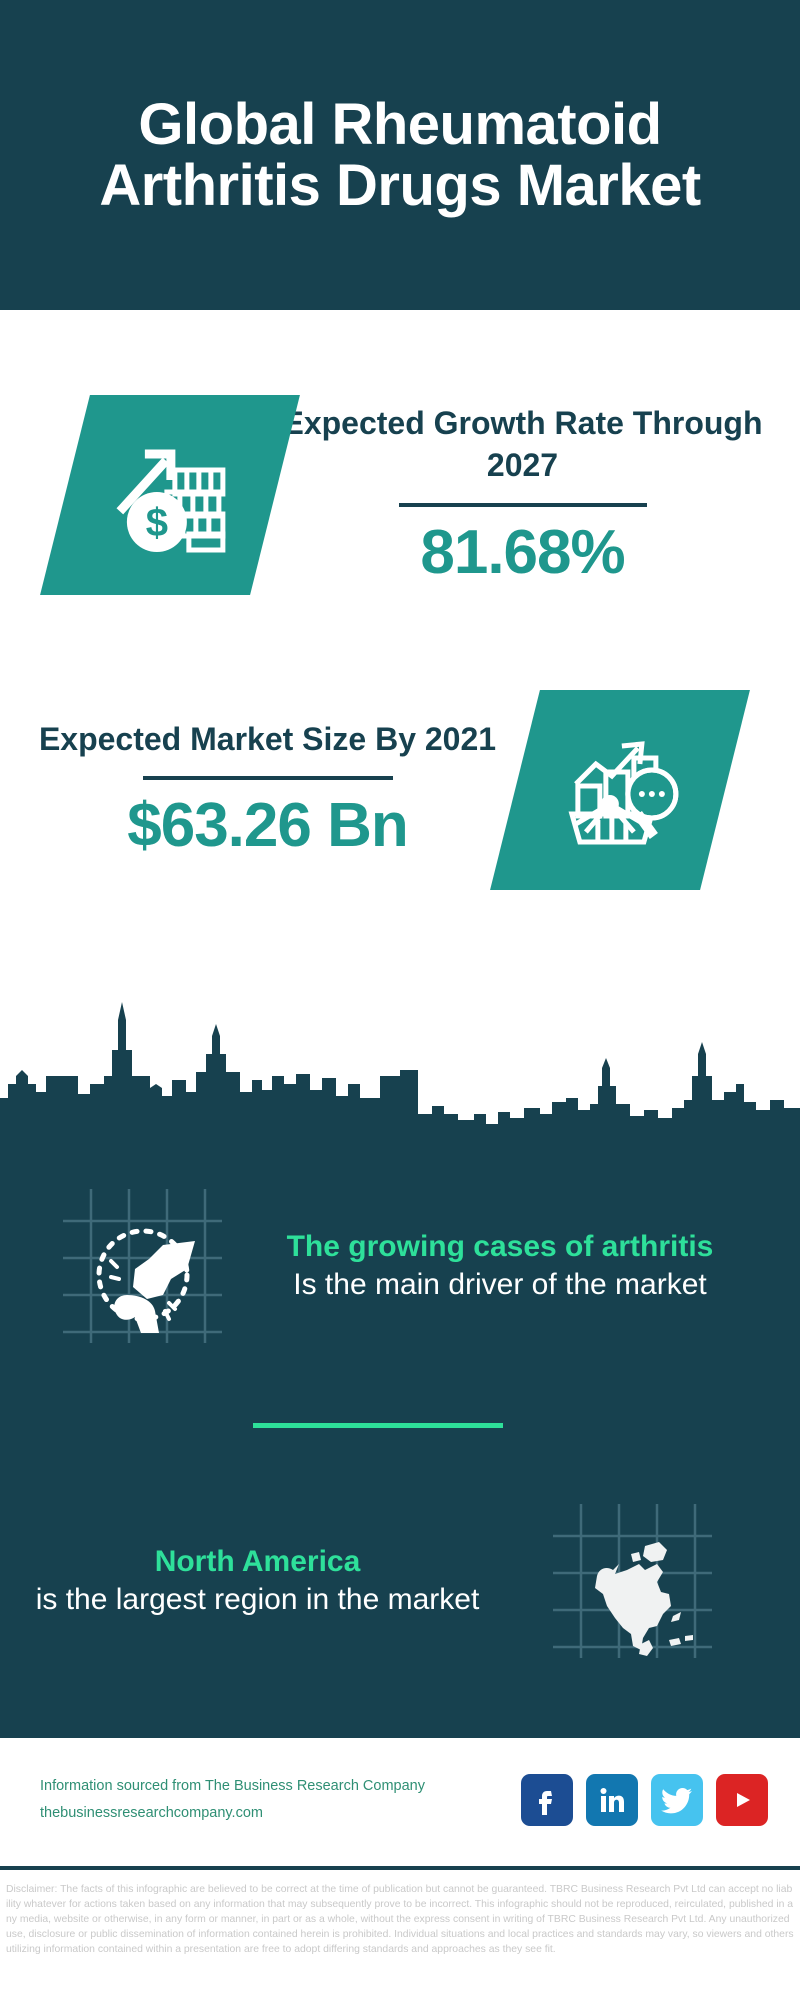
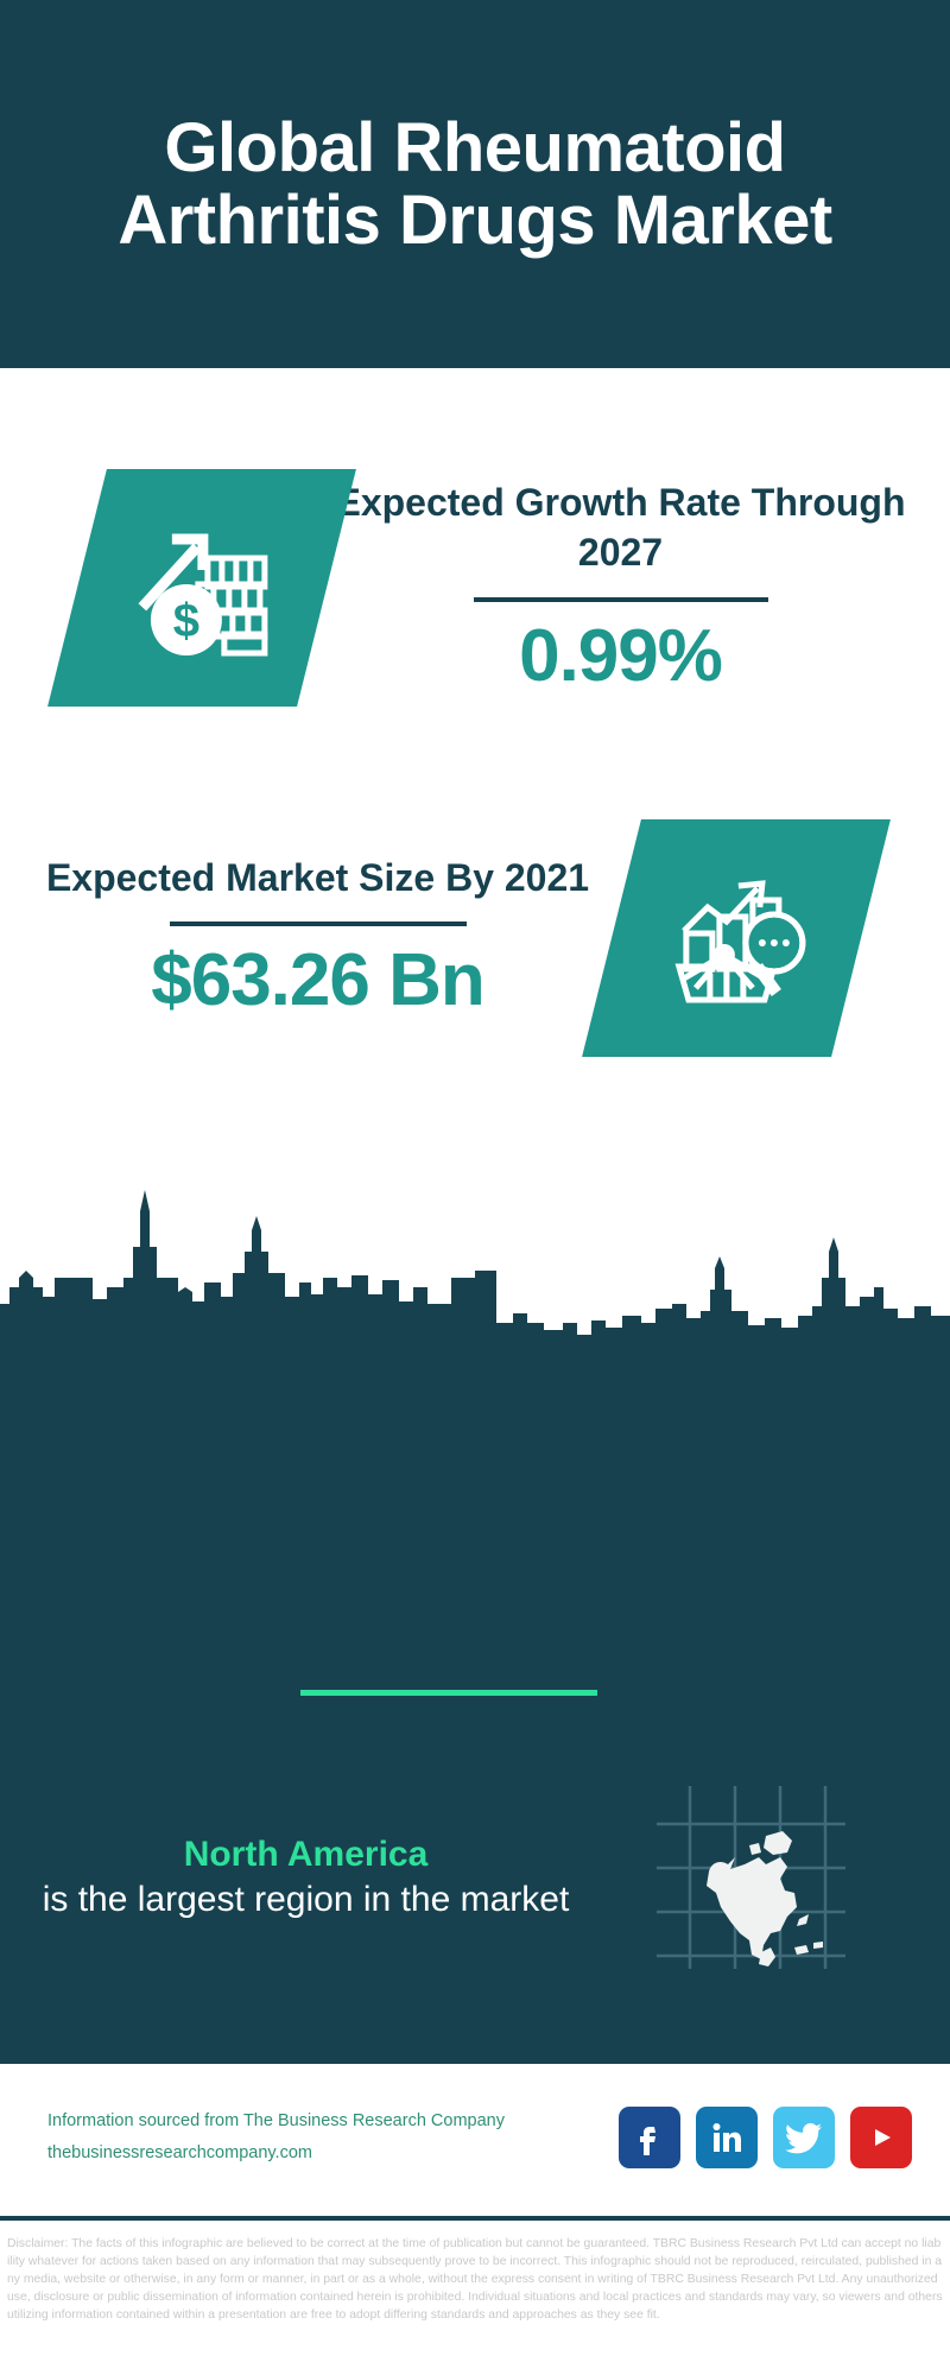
  Global Rheumatoid Arthritis Drugs Market
  Expected Growth Rate Through 2027
- 81.68%
+ 0.99%
  Expected Market Size By 2021
  $63.26 Bn
- The growing cases of arthritis
- Is the main driver of the market
  North America
  is the largest region in the market
  Information sourced from The Business Research Company
  thebusinessresearchcompany.com
  Disclaimer: The facts of this infographic are believed to be correct at the time of publication but cannot be guaranteed. TBRC Business Research Pvt Ltd can accept no liability whatever for actions taken based on any information that may subsequently prove to be incorrect. This infographic should not be reproduced, reirculated, published in any media, website or otherwise, in any form or manner, in part or as a whole, without the express consent in writing of TBRC Business Research Pvt Ltd. Any unauthorized use, disclosure or public dissemination of information contained herein is prohibited. Individual situations and local practices and standards may vary, so viewers and others utilizing information contained within a presentation are free to adopt differing standards and approaches as they see fit.
